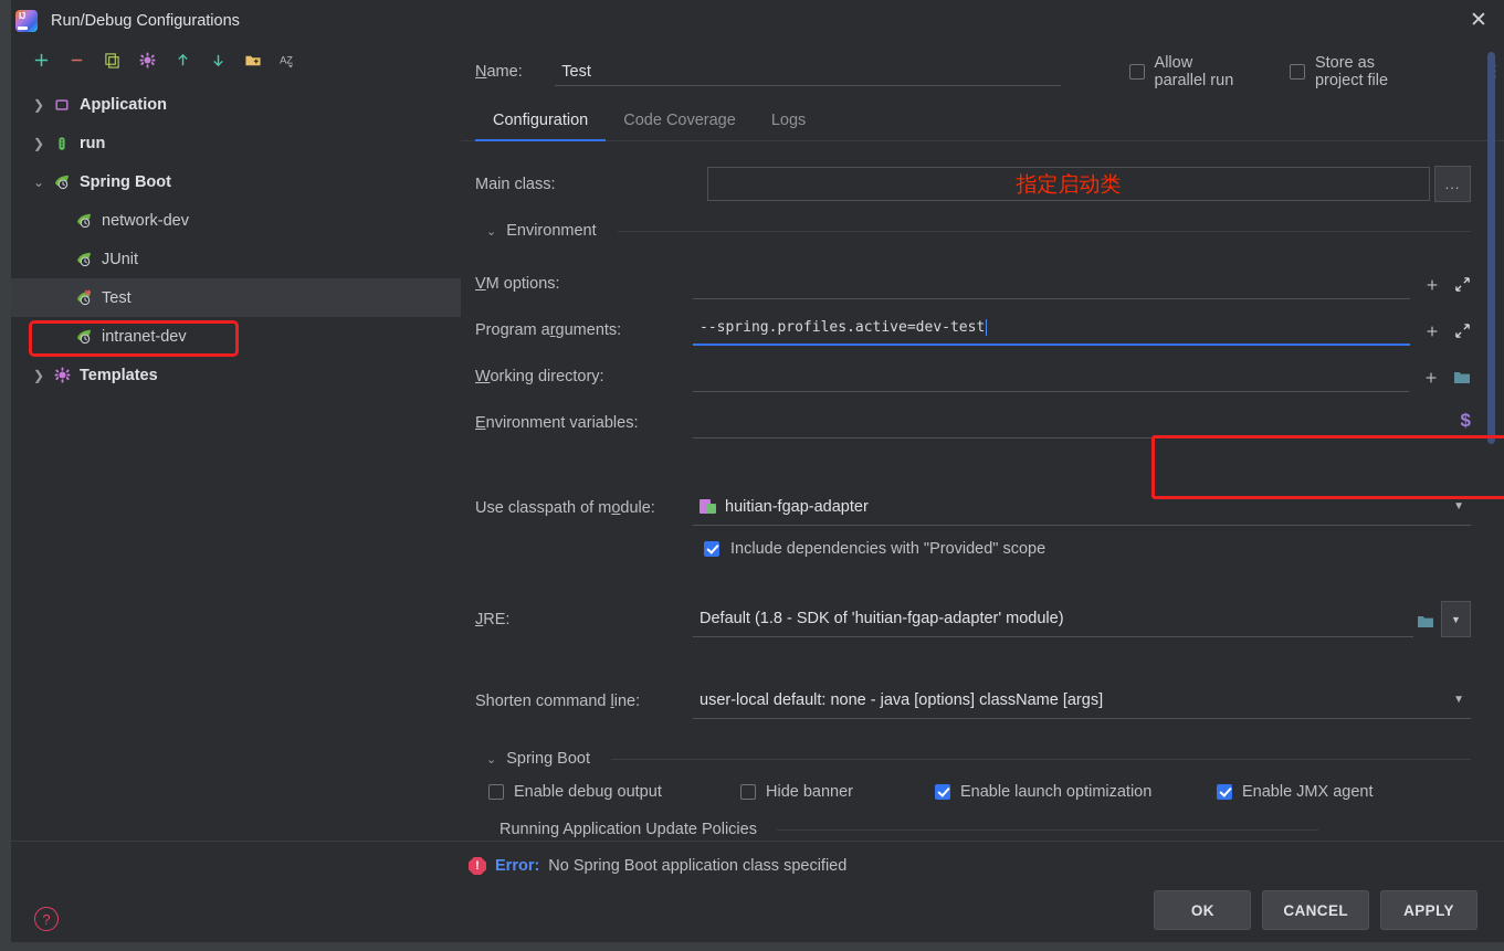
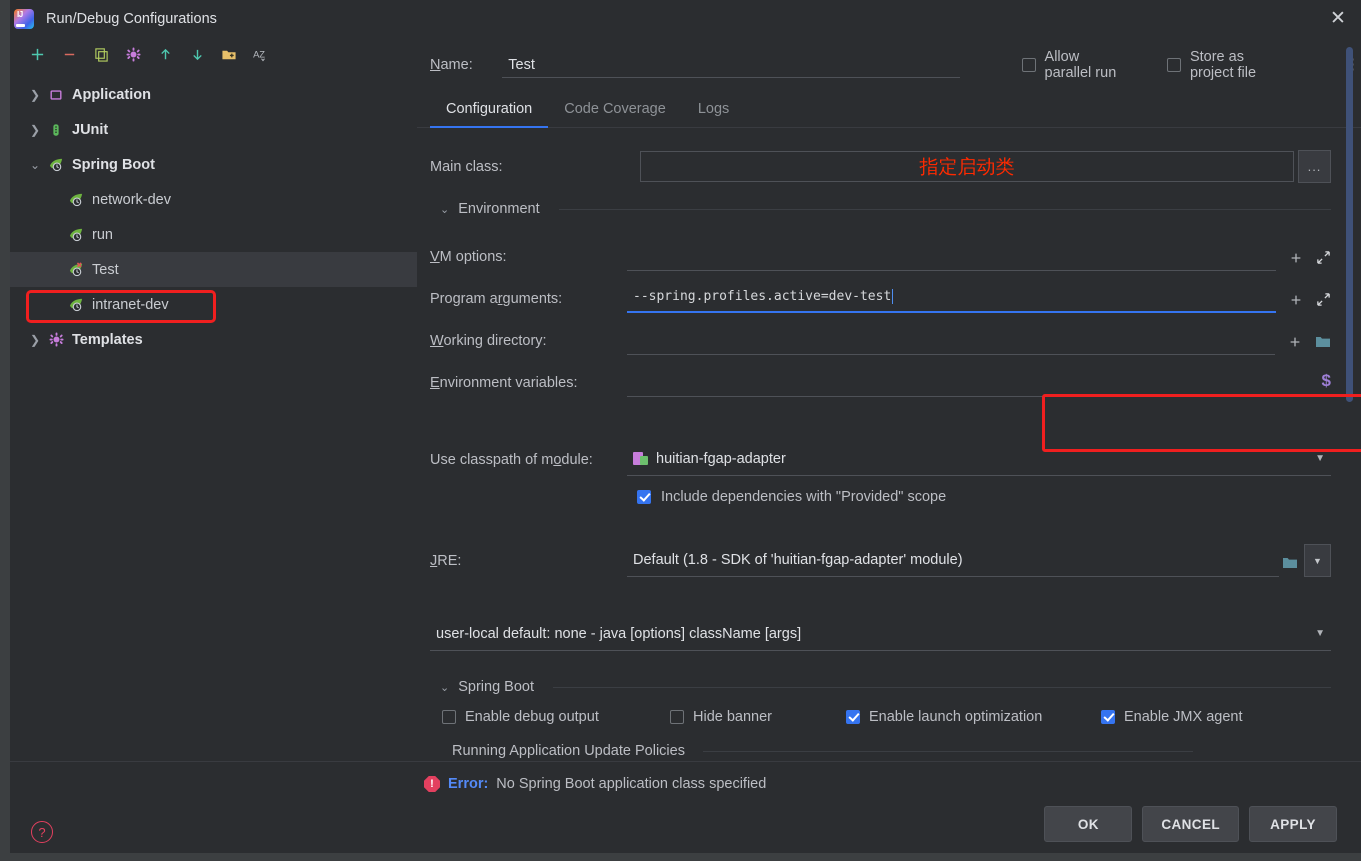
  Run/Debug Configurations
  ✕
  AZ
  ❯
  Application
  ❯
- run
+ JUnit
  ⌄
  Spring Boot
  network-dev
- JUnit
+ run
  Test
  intranet-dev
  ❯
  Templates
  Name:
  Test
  Allow parallel run
  Store as project file
  ⋮
  Configuration
  Code Coverage
  Logs
  Main class:
  指定启动类
  ...
  ⌄
  Environment
  VM options:
  Program arguments:
  --spring.profiles.active=dev-test
  Working directory:
  Environment variables:
  $
  Use classpath of module:
  huitian-fgap-adapter
  ▼
  Include dependencies with "Provided" scope
  JRE:
  Default (1.8 - SDK of 'huitian-fgap-adapter' module)
  ▼
- Shorten command line:
  user-local default: none - java [options] className [args]
  ▼
  ⌄
  Spring Boot
  Enable debug output
  Hide banner
  Enable launch optimization
  Enable JMX agent
  Running Application Update Policies
  Error:
  No Spring Boot application class specified
  OK
  CANCEL
  APPLY
  ?
